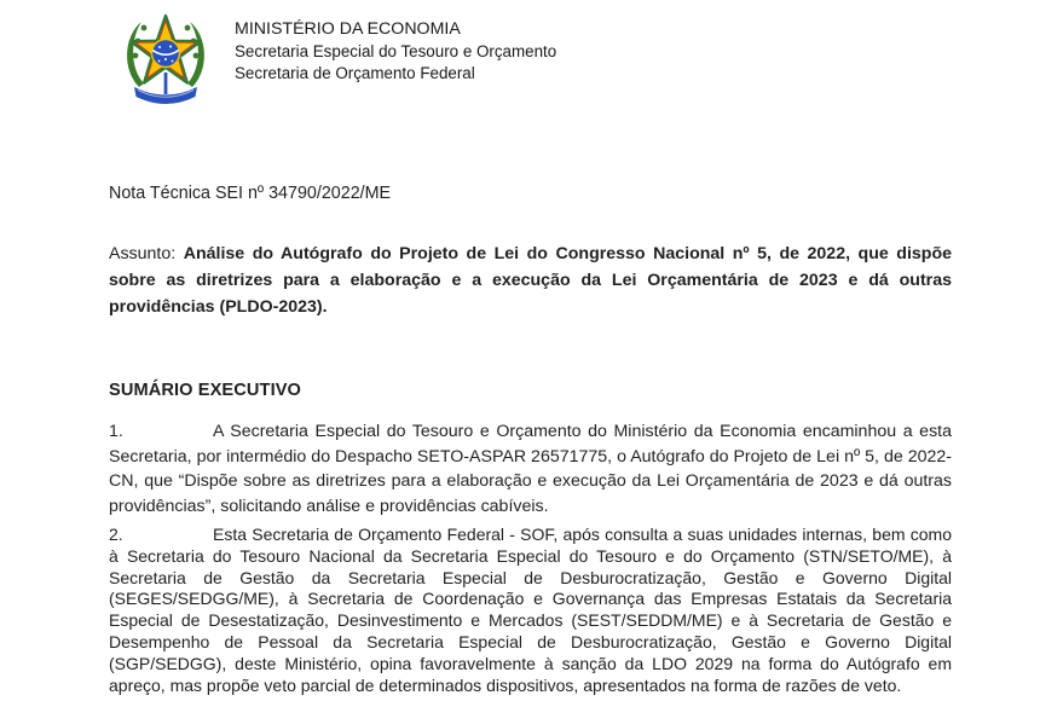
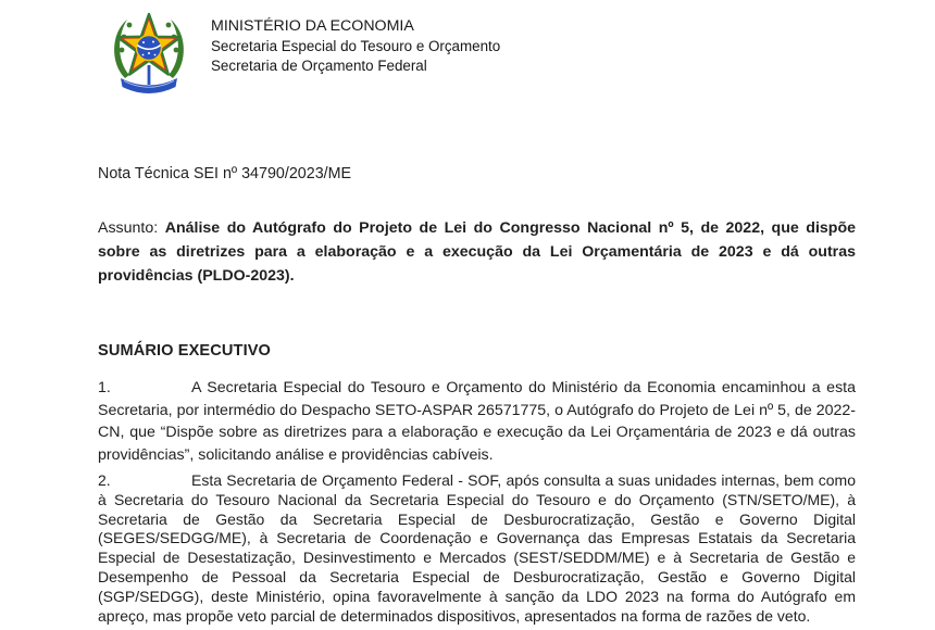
  MINISTÉRIO DA ECONOMIA
  Secretaria Especial do Tesouro e Orçamento
  Secretaria de Orçamento Federal
- Nota Técnica SEI nº 34790/2022/ME
+ Nota Técnica SEI nº 34790/2023/ME
  Assunto: Análise do Autógrafo do Projeto de Lei do Congresso Nacional nº 5, de 2022, que dispõe sobre as diretrizes para a elaboração e a execução da Lei Orçamentária de 2023 e dá outras providências (PLDO-2023).
  SUMÁRIO EXECUTIVO
  1. A Secretaria Especial do Tesouro e Orçamento do Ministério da Economia encaminhou a esta Secretaria, por intermédio do Despacho SETO-ASPAR 26571775, o Autógrafo do Projeto de Lei nº 5, de 2022-CN, que “Dispõe sobre as diretrizes para a elaboração e execução da Lei Orçamentária de 2023 e dá outras providências”, solicitando análise e providências cabíveis.
- 2. Esta Secretaria de Orçamento Federal - SOF, após consulta a suas unidades internas, bem como à Secretaria do Tesouro Nacional da Secretaria Especial do Tesouro e do Orçamento (STN/SETO/ME), à Secretaria de Gestão da Secretaria Especial de Desburocratização, Gestão e Governo Digital (SEGES/SEDGG/ME), à Secretaria de Coordenação e Governança das Empresas Estatais da Secretaria Especial de Desestatização, Desinvestimento e Mercados (SEST/SEDDM/ME) e à Secretaria de Gestão e Desempenho de Pessoal da Secretaria Especial de Desburocratização, Gestão e Governo Digital (SGP/SEDGG), deste Ministério, opina favoravelmente à sanção da LDO 2029 na forma do Autógrafo em apreço, mas propõe veto parcial de determinados dispositivos, apresentados na forma de razões de veto.
+ 2. Esta Secretaria de Orçamento Federal - SOF, após consulta a suas unidades internas, bem como à Secretaria do Tesouro Nacional da Secretaria Especial do Tesouro e do Orçamento (STN/SETO/ME), à Secretaria de Gestão da Secretaria Especial de Desburocratização, Gestão e Governo Digital (SEGES/SEDGG/ME), à Secretaria de Coordenação e Governança das Empresas Estatais da Secretaria Especial de Desestatização, Desinvestimento e Mercados (SEST/SEDDM/ME) e à Secretaria de Gestão e Desempenho de Pessoal da Secretaria Especial de Desburocratização, Gestão e Governo Digital (SGP/SEDGG), deste Ministério, opina favoravelmente à sanção da LDO 2023 na forma do Autógrafo em apreço, mas propõe veto parcial de determinados dispositivos, apresentados na forma de razões de veto.
